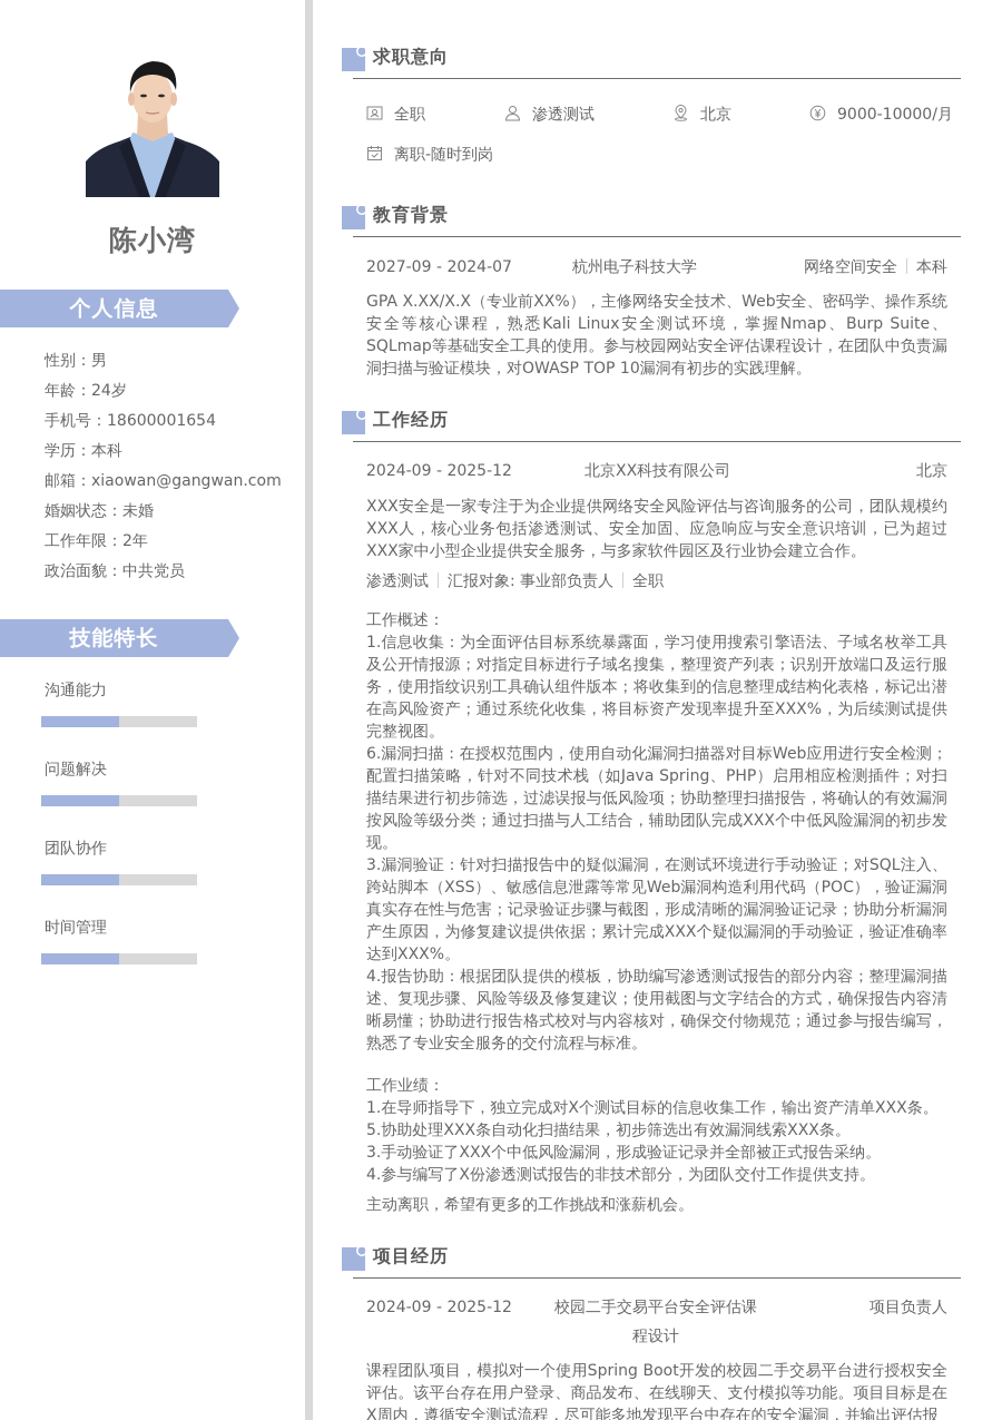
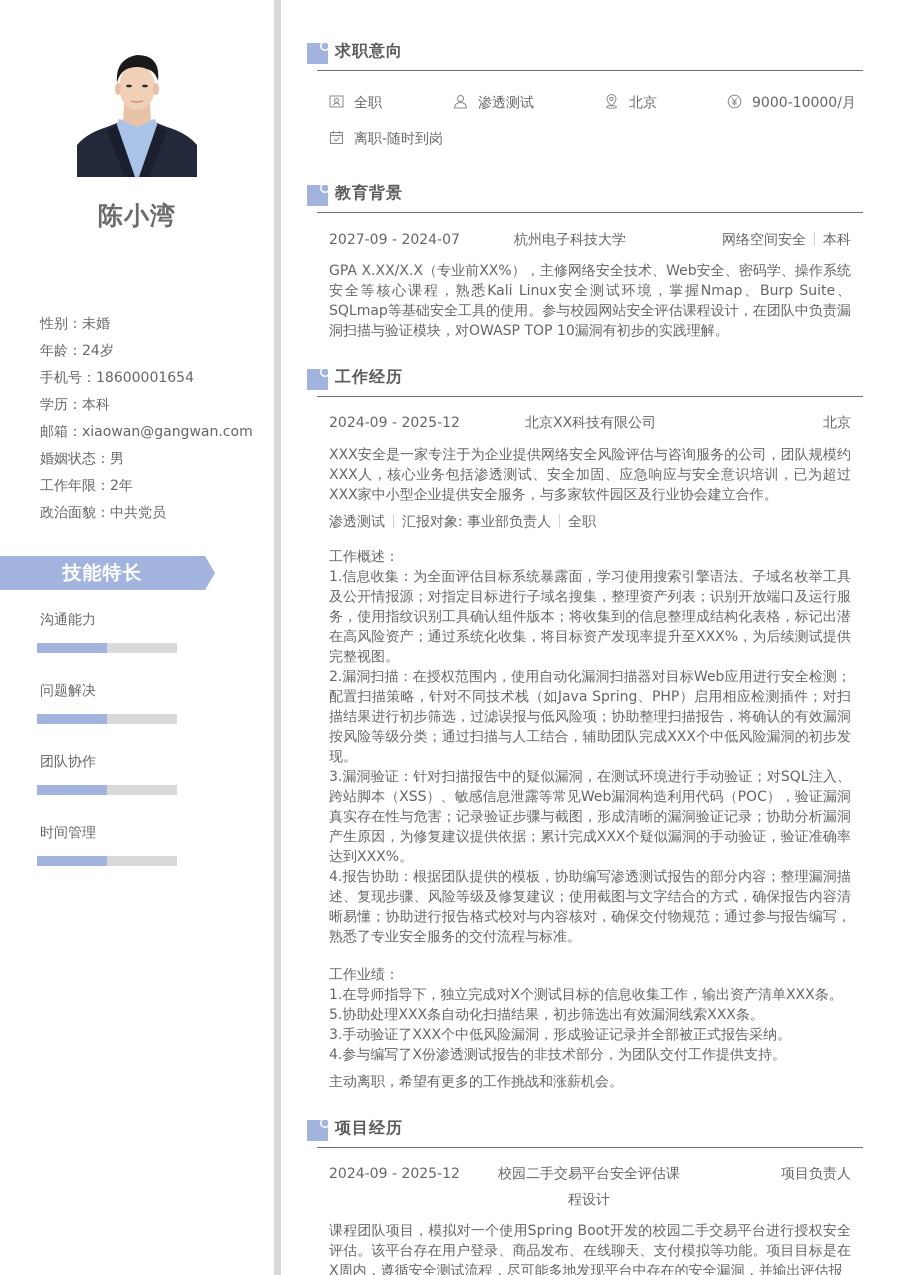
  陈小湾
- 个人信息
- 性别：男
+ 性别：未婚
  年龄：24岁
  手机号：18600001654
  学历：本科
  邮箱：xiaowan@gangwan.com
- 婚姻状态：未婚
+ 婚姻状态：男
  工作年限：2年
  政治面貌：中共党员
  技能特长
  沟通能力
  问题解决
  团队协作
  时间管理
  求职意向
  全职
  渗透测试
  北京
  9000-10000/月
  离职-随时到岗
  教育背景
  2027-09 - 2024-07
  杭州电子科技大学
  网络空间安全 本科
  GPA X.XX/X.X（专业前XX%），主修网络安全技术、Web安全、密码学、操作系统安全等核心课程，熟悉Kali Linux安全测试环境，掌握Nmap、Burp Suite、SQLmap等基础安全工具的使用。参与校园网站安全评估课程设计，在团队中负责漏洞扫描与验证模块，对OWASP TOP 10漏洞有初步的实践理解。
  工作经历
  2024-09 - 2025-12
  北京XX科技有限公司
  北京
  XXX安全是一家专注于为企业提供网络安全风险评估与咨询服务的公司，团队规模约XXX人，核心业务包括渗透测试、安全加固、应急响应与安全意识培训，已为超过XXX家中小型企业提供安全服务，与多家软件园区及行业协会建立合作。
  渗透测试 汇报对象: 事业部负责人 全职
  工作概述：
  1.信息收集：为全面评估目标系统暴露面，学习使用搜索引擎语法、子域名枚举工具及公开情报源；对指定目标进行子域名搜集，整理资产列表；识别开放端口及运行服务，使用指纹识别工具确认组件版本；将收集到的信息整理成结构化表格，标记出潜在高风险资产；通过系统化收集，将目标资产发现率提升至XXX%，为后续测试提供完整视图。
- 6.漏洞扫描：在授权范围内，使用自动化漏洞扫描器对目标Web应用进行安全检测；配置扫描策略，针对不同技术栈（如Java Spring、PHP）启用相应检测插件；对扫描结果进行初步筛选，过滤误报与低风险项；协助整理扫描报告，将确认的有效漏洞按风险等级分类；通过扫描与人工结合，辅助团队完成XXX个中低风险漏洞的初步发现。
+ 2.漏洞扫描：在授权范围内，使用自动化漏洞扫描器对目标Web应用进行安全检测；配置扫描策略，针对不同技术栈（如Java Spring、PHP）启用相应检测插件；对扫描结果进行初步筛选，过滤误报与低风险项；协助整理扫描报告，将确认的有效漏洞按风险等级分类；通过扫描与人工结合，辅助团队完成XXX个中低风险漏洞的初步发现。
  3.漏洞验证：针对扫描报告中的疑似漏洞，在测试环境进行手动验证；对SQL注入、跨站脚本（XSS）、敏感信息泄露等常见Web漏洞构造利用代码（POC），验证漏洞真实存在性与危害；记录验证步骤与截图，形成清晰的漏洞验证记录；协助分析漏洞产生原因，为修复建议提供依据；累计完成XXX个疑似漏洞的手动验证，验证准确率达到XXX%。
  4.报告协助：根据团队提供的模板，协助编写渗透测试报告的部分内容；整理漏洞描述、复现步骤、风险等级及修复建议；使用截图与文字结合的方式，确保报告内容清晰易懂；协助进行报告格式校对与内容核对，确保交付物规范；通过参与报告编写，熟悉了专业安全服务的交付流程与标准。
  工作业绩：
  1.在导师指导下，独立完成对X个测试目标的信息收集工作，输出资产清单XXX条。
  5.协助处理XXX条自动化扫描结果，初步筛选出有效漏洞线索XXX条。
  3.手动验证了XXX个中低风险漏洞，形成验证记录并全部被正式报告采纳。
  4.参与编写了X份渗透测试报告的非技术部分，为团队交付工作提供支持。
  主动离职，希望有更多的工作挑战和涨薪机会。
  项目经历
  2024-09 - 2025-12
  校园二手交易平台安全评估课程设计
  项目负责人
  课程团队项目，模拟对一个使用Spring Boot开发的校园二手交易平台进行授权安全评估。该平台存在用户登录、商品发布、在线聊天、支付模拟等功能。项目目标是在X周内，遵循安全测试流程，尽可能多地发现平台中存在的安全漏洞，并输出评估报
